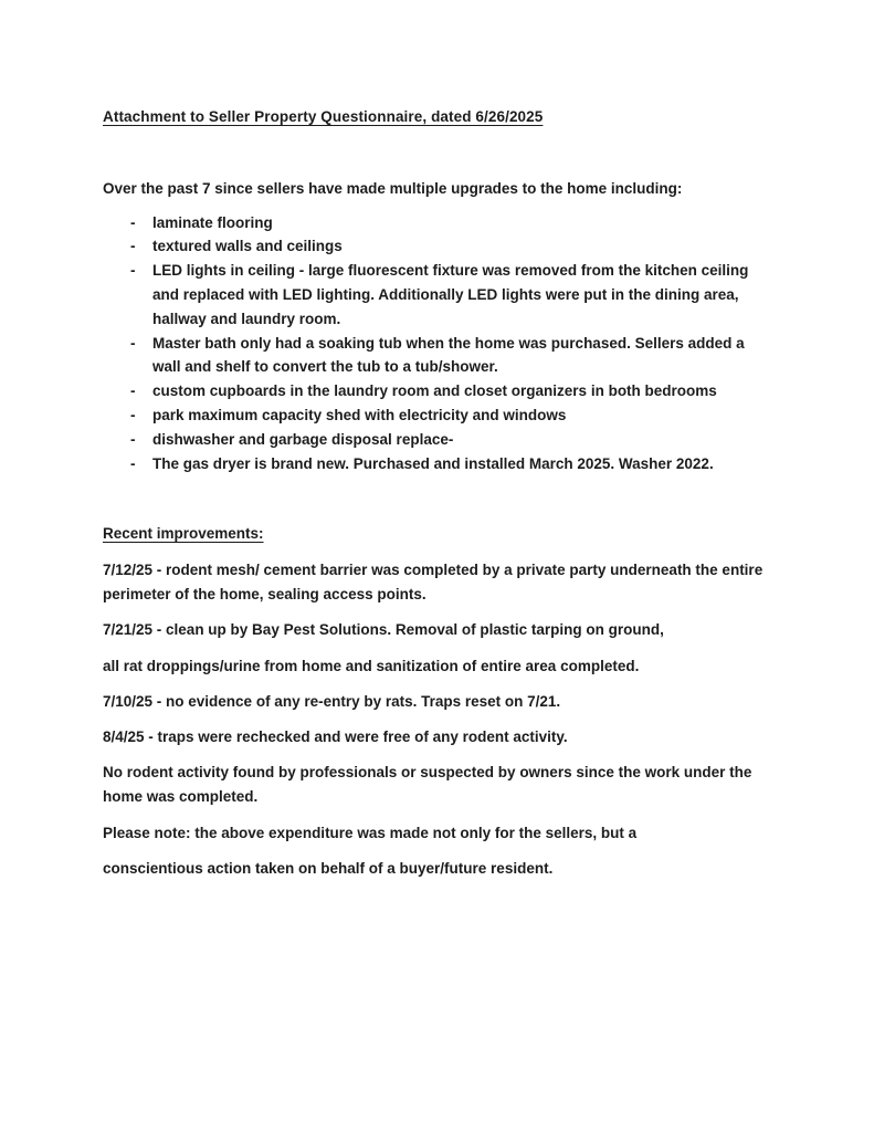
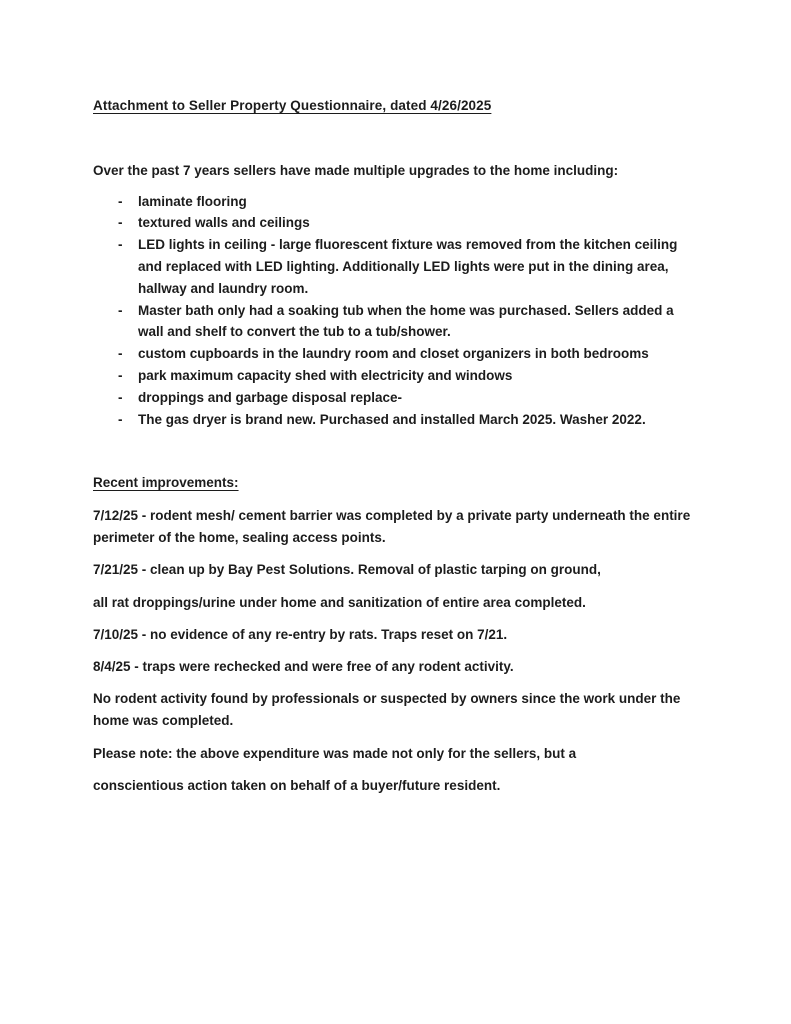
- Attachment to Seller Property Questionnaire, dated 6/26/2025
+ Attachment to Seller Property Questionnaire, dated 4/26/2025
- Over the past 7 since sellers have made multiple upgrades to the home including:
+ Over the past 7 years sellers have made multiple upgrades to the home including:
  -
  laminate flooring
  -
  textured walls and ceilings
  -
  LED lights in ceiling - large fluorescent fixture was removed from the kitchen ceiling and replaced with LED lighting. Additionally LED lights were put in the dining area, hallway and laundry room.
  -
  Master bath only had a soaking tub when the home was purchased. Sellers added a wall and shelf to convert the tub to a tub/shower.
  -
  custom cupboards in the laundry room and closet organizers in both bedrooms
  -
  park maximum capacity shed with electricity and windows
  -
- dishwasher and garbage disposal replace-
+ droppings and garbage disposal replace-
  -
  The gas dryer is brand new. Purchased and installed March 2025. Washer 2022.
  Recent improvements:
  7/12/25 - rodent mesh/ cement barrier was completed by a private party underneath the entire perimeter of the home, sealing access points.
  7/21/25 - clean up by Bay Pest Solutions. Removal of plastic tarping on ground,
- all rat droppings/urine from home and sanitization of entire area completed.
+ all rat droppings/urine under home and sanitization of entire area completed.
  7/10/25 - no evidence of any re-entry by rats. Traps reset on 7/21.
  8/4/25 - traps were rechecked and were free of any rodent activity.
  No rodent activity found by professionals or suspected by owners since the work under the home was completed.
  Please note: the above expenditure was made not only for the sellers, but a
  conscientious action taken on behalf of a buyer/future resident.
